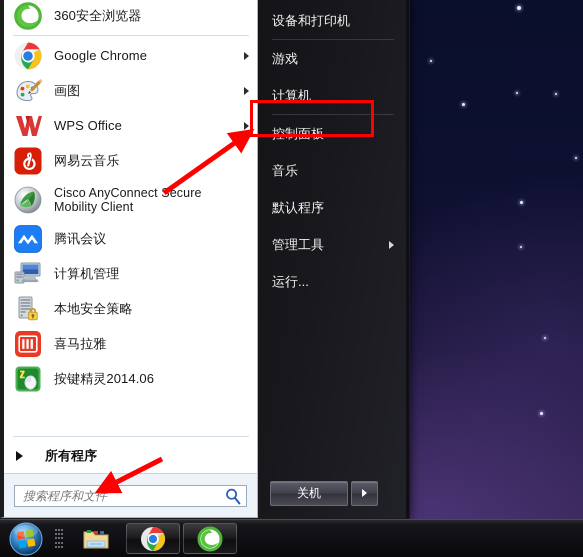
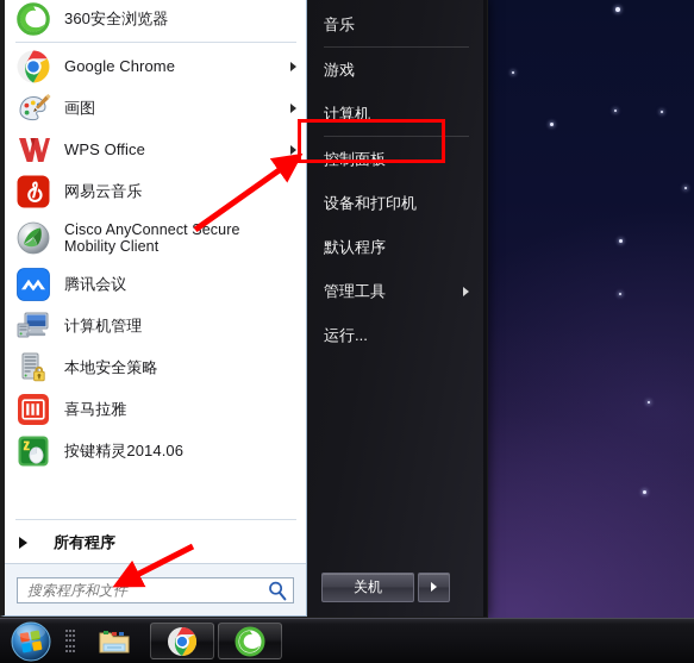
  360安全浏览器
  Google Chrome
  画图
  WPS Office
  网易云音乐
  Cisco AnyConnectecure
  Mobility Client
  腾讯会议
  计算机管理
  本地安全策略
  喜马拉雅
  按键精灵2014.06
  所有程序
  搜索程序和文件
- 设备和打印机
+ 音乐
  游戏
  计算机
  控制面板
- 音乐
+ 设备和打印机
  默认程序
  管理工具
  运行...
  关机
